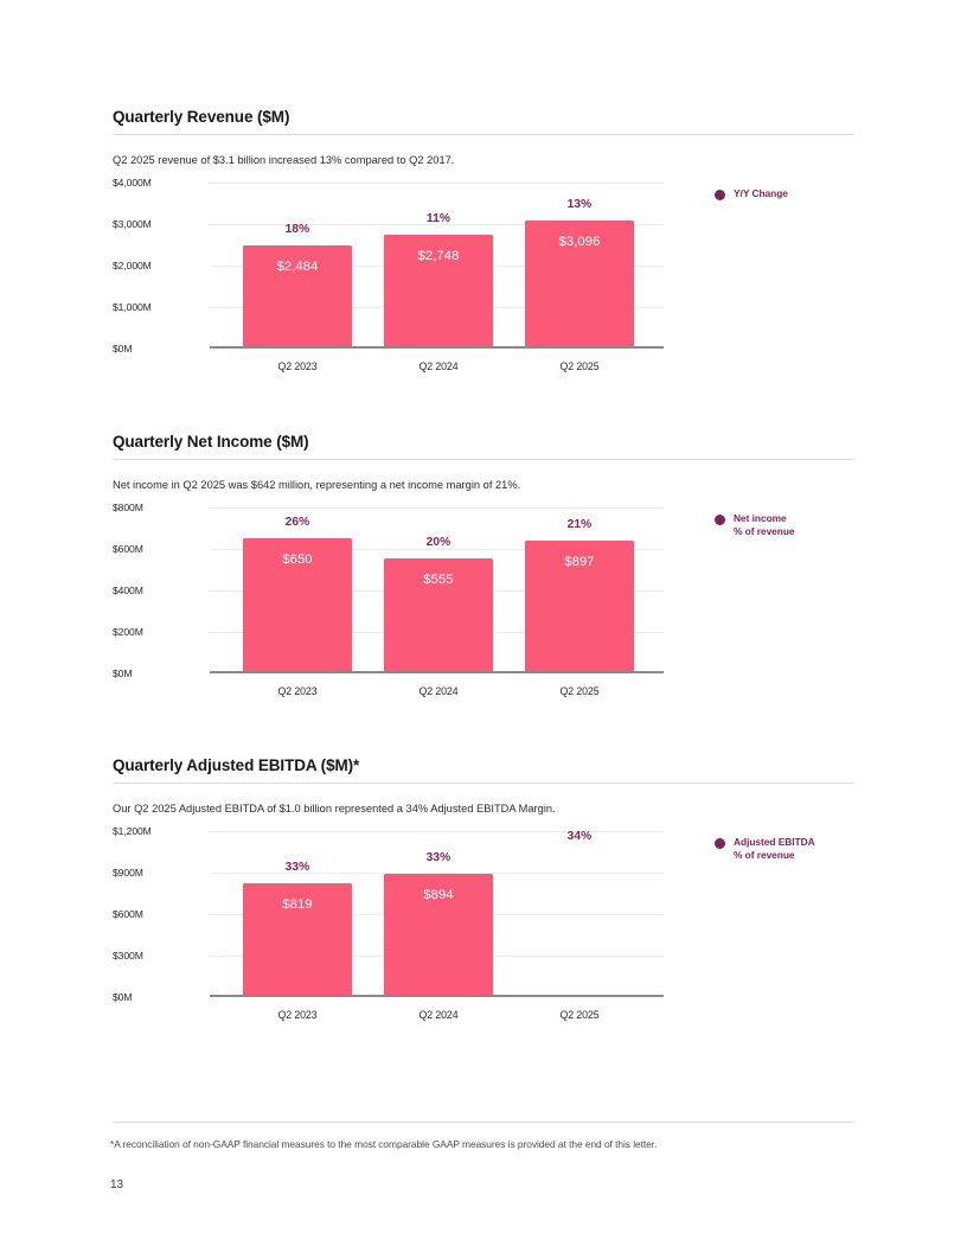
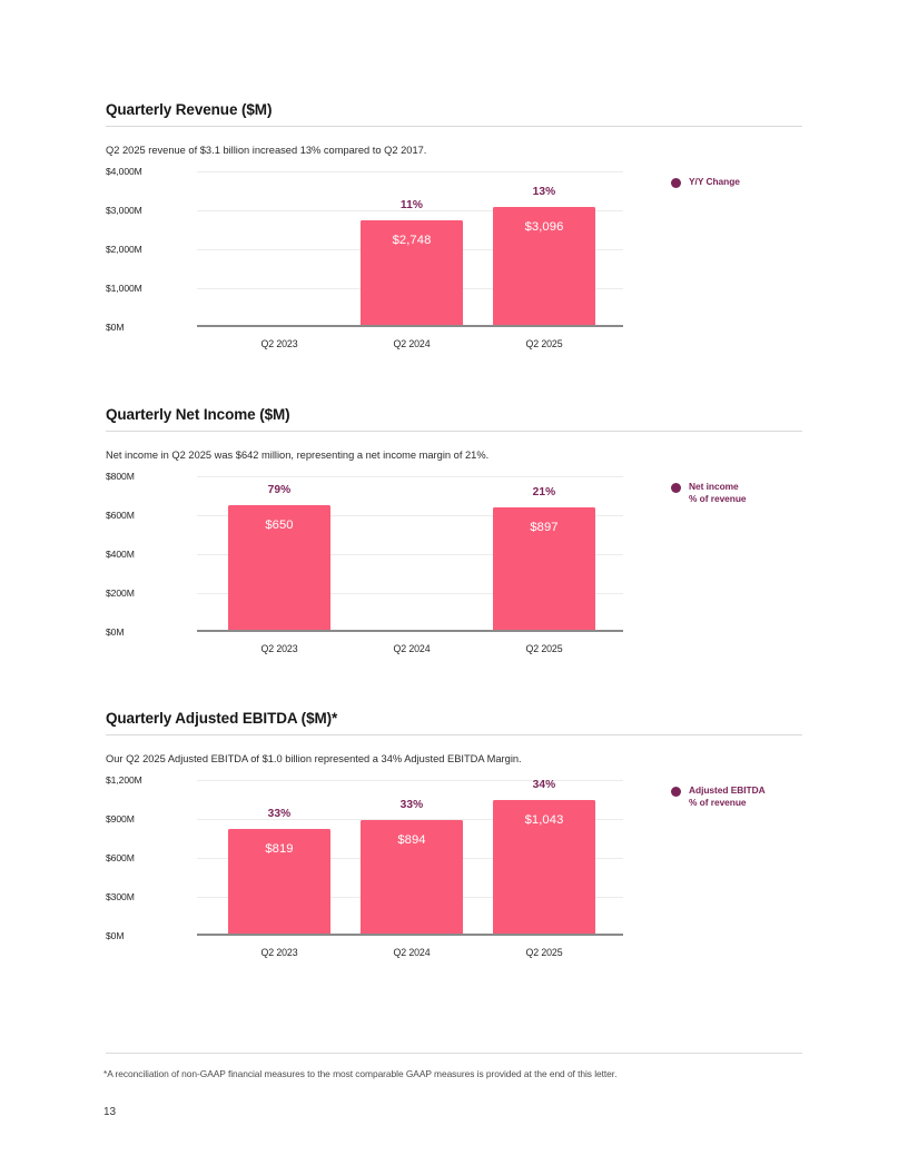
  Quarterly Revenue ($M)
  Q2 2025 revenue of $3.1 billion increased 13% compared to Q2 2017.
  $0M
  $1,000M
  $2,000M
  $3,000M
  $4,000M
- $2,484
- 18%
  $2,748
  11%
  $3,096
  13%
  Q2 2023
  Q2 2024
  Q2 2025
  Y/Y Change
  Quarterly Net Income ($M)
  Net income in Q2 2025 was $642 million, representing a net income margin of 21%.
  $0M
  $200M
  $400M
  $600M
  $800M
  $650
- 26%
+ 79%
- $555
- 20%
  $897
  21%
  Q2 2023
  Q2 2024
  Q2 2025
  Net income
  % of revenue
  Quarterly Adjusted EBITDA ($M)*
  Our Q2 2025 Adjusted EBITDA of $1.0 billion represented a 34% Adjusted EBITDA Margin.
  $0M
  $300M
  $600M
  $900M
  $1,200M
  $819
  33%
  $894
  33%
+ $1,043
  34%
  Q2 2023
  Q2 2024
  Q2 2025
  Adjusted EBITDA
  % of revenue
  *A reconciliation of non-GAAP financial measures to the most comparable GAAP measures is provided at the end of this letter.
  13
